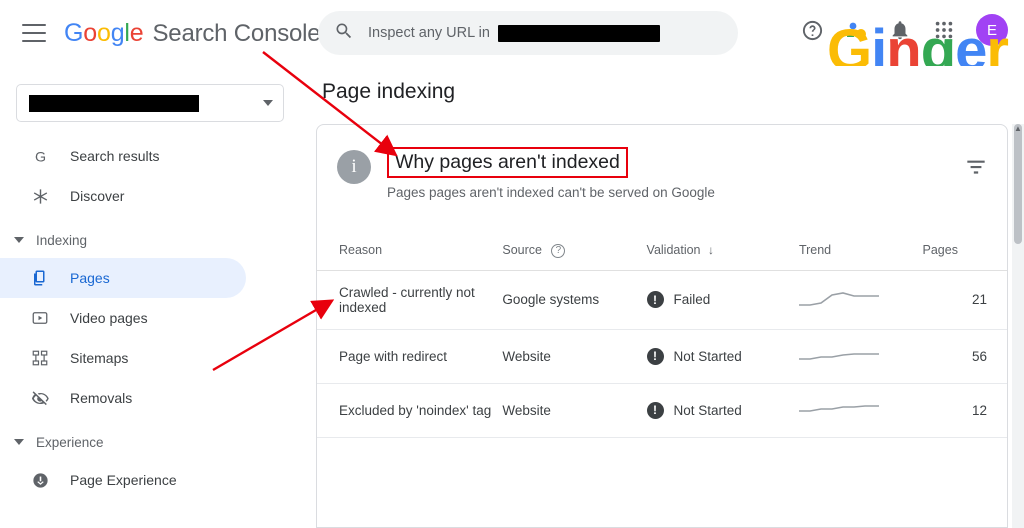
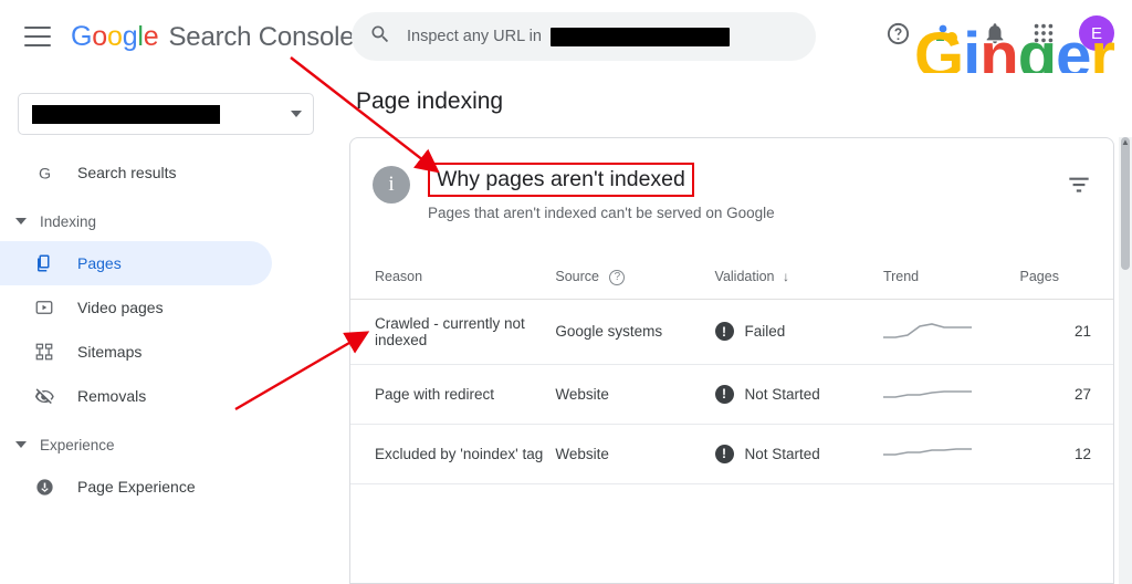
  G
  o
  o
  g
  l
  e
  Search Console
  Inspect any URL in
  E
  G
  i
  n
  g
  e
  r
  G
  Search results
- Discover
  Indexing
  Pages
  Video pages
  Sitemaps
  Removals
  Experience
  Page Experience
  Page indexing
  i
  Why pages aren't indexed
- Pages pages aren't indexed can't be served on Google
+ Pages that aren't indexed can't be served on Google
  Reason	Source ?	Validation ↓	Trend	Pages
  Crawled - currently not indexed	Google systems	! Failed		21
- Page with redirect	Website	! Not Started		56
+ Page with redirect	Website	! Not Started		27
  Excluded by 'noindex' tag	Website	! Not Started		12
  ▲
